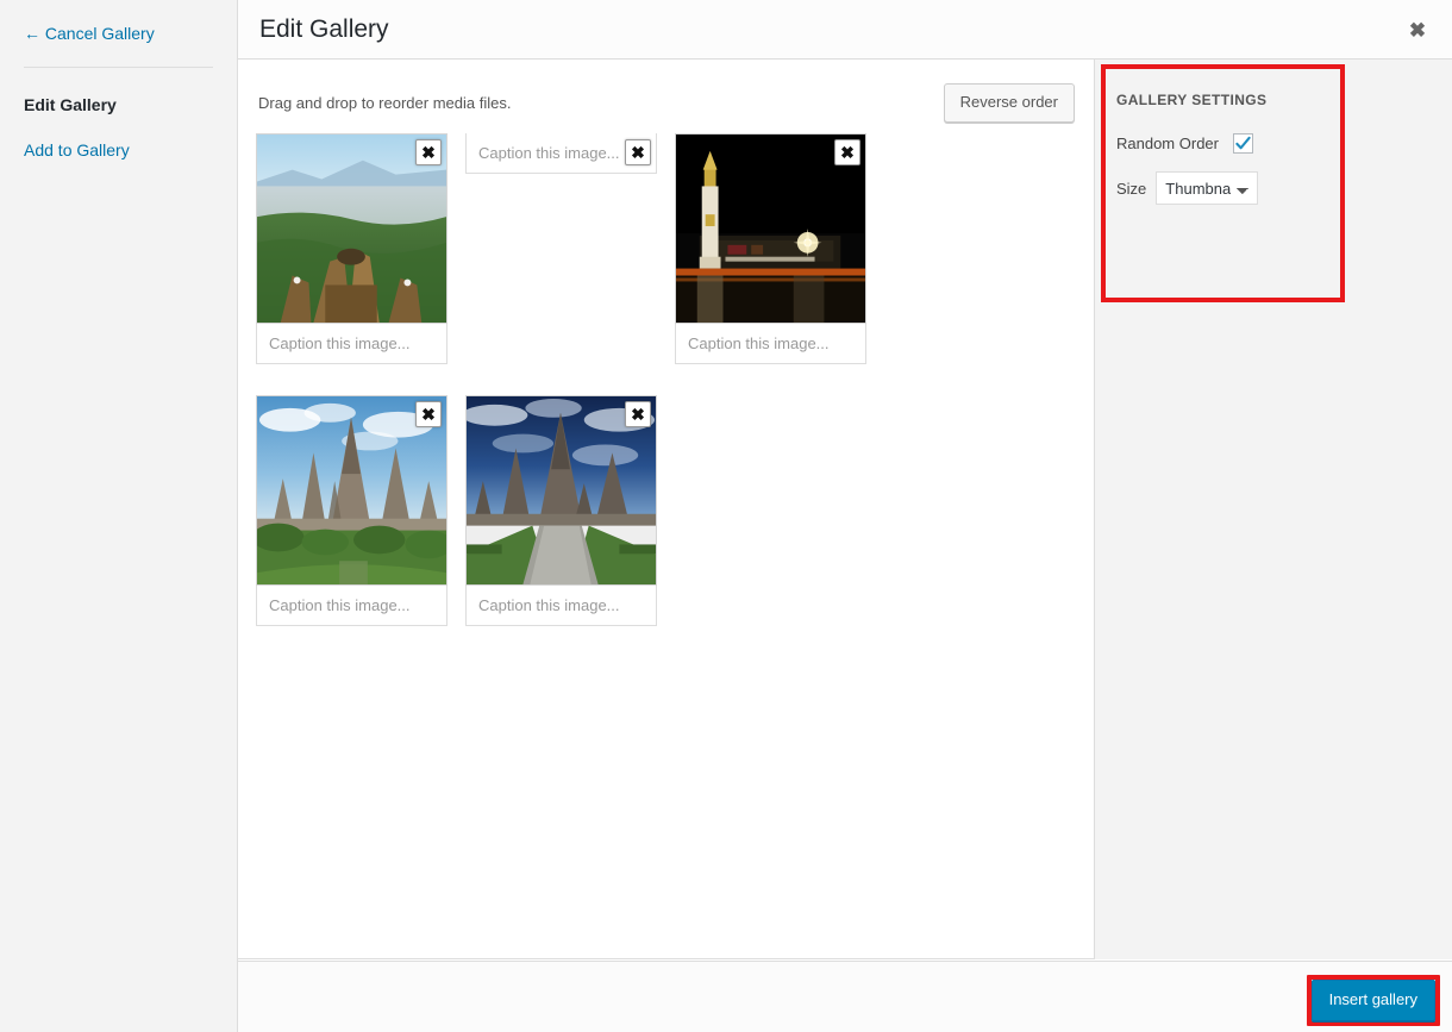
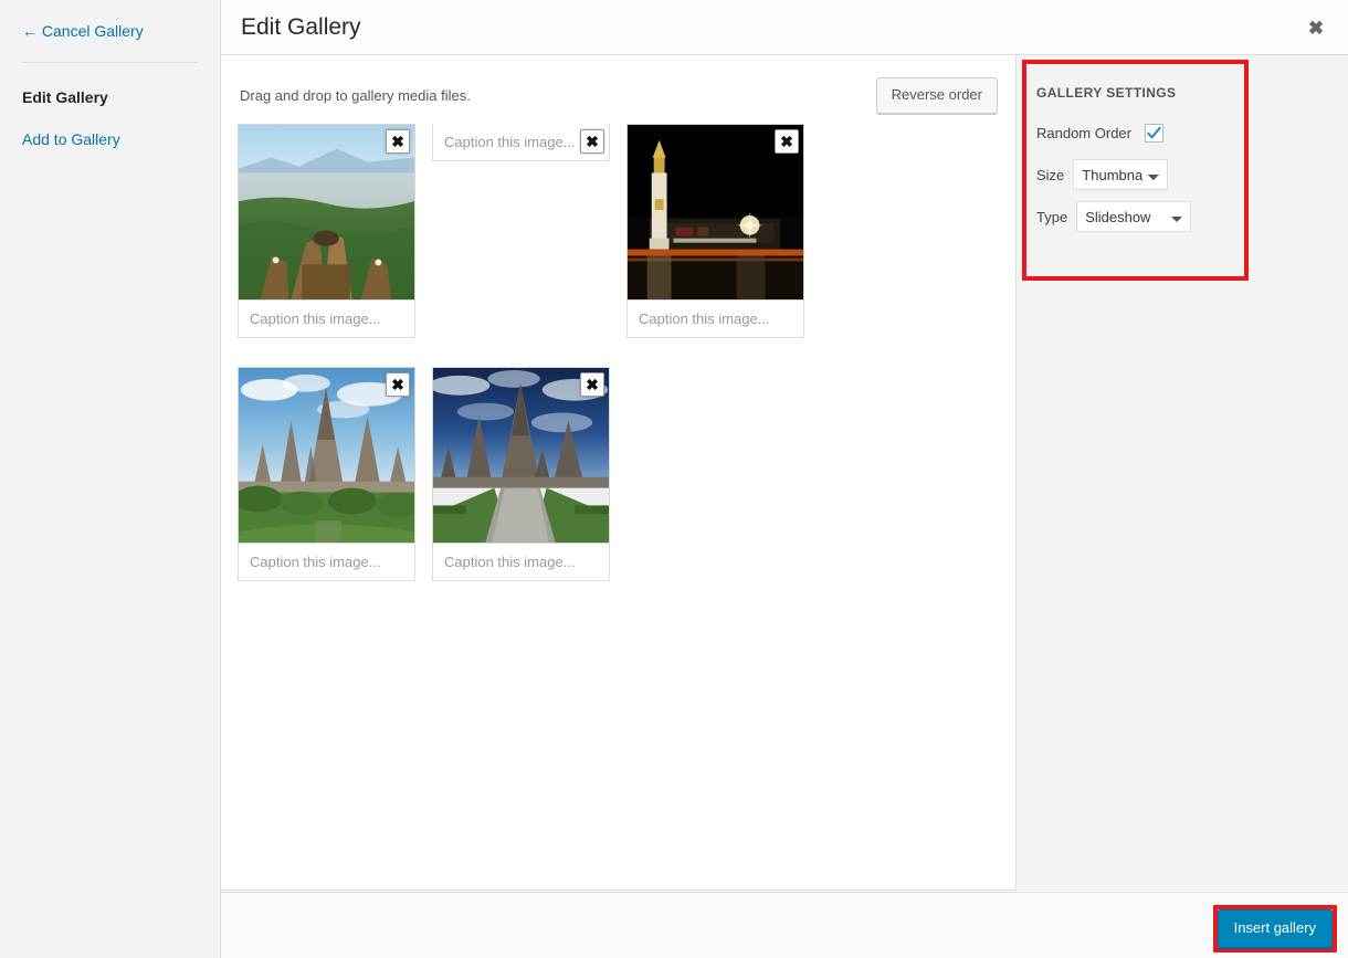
  ← Cancel Gallery
  Edit Gallery
  Add to Gallery
  Edit Gallery
  ✖
- Drag and drop to reorder media files.
+ Drag and drop to gallery media files.
  Reverse order
  ✖
  Caption this image...
  ✖
  Caption this image...
  ✖
  Caption this image...
  ✖
  Caption this image...
  ✖
  Caption this image...
  GALLERY SETTINGS
  Random Order
  Size
  Thumbna
+ Type
+ Slideshow
  Insert gallery
